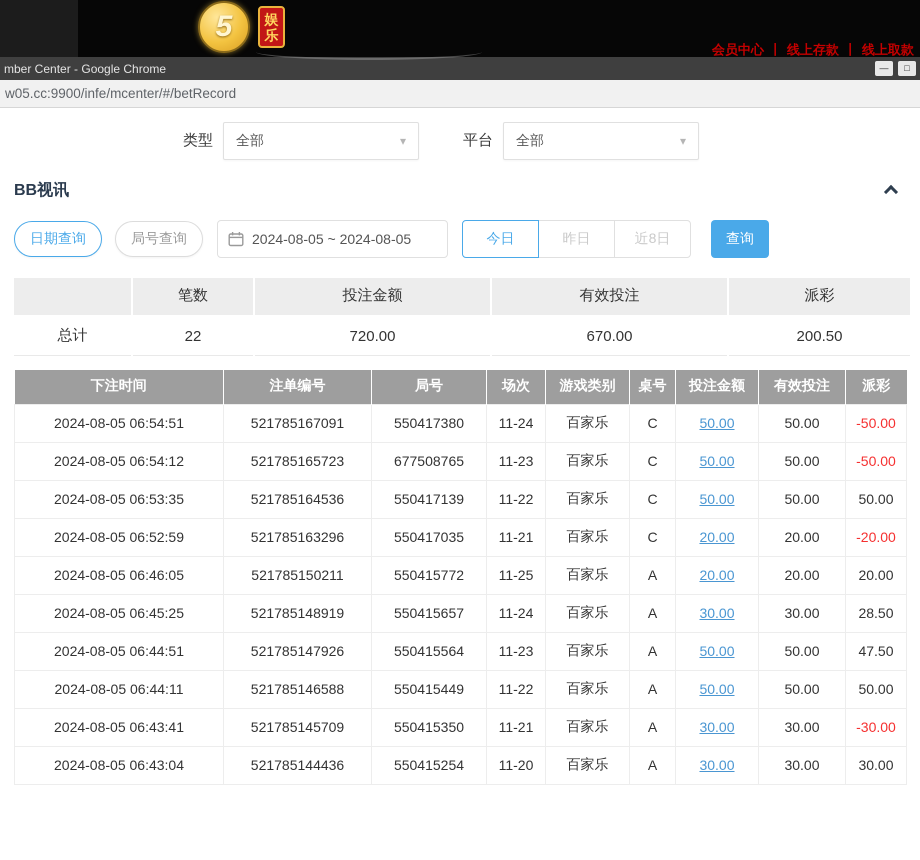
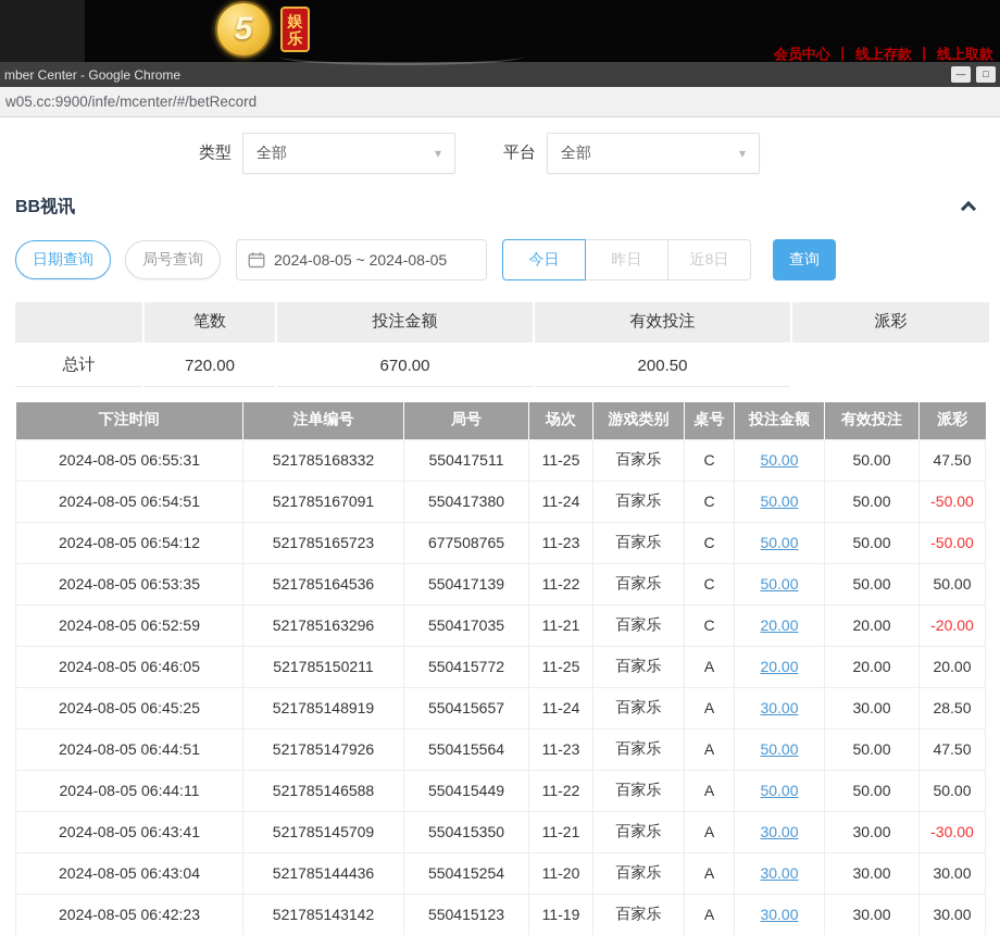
  5
  娱
  乐
  会员中心 丨 线上存款 丨 线上取款
  mber Center - Google Chrome
  —
  □
  w05.cc:9900/infe/mcenter/#/betRecord
  类型
  全部
  ▾
  平台
  全部
  ▾
  BB视讯
  日期查询
  局号查询
  2024-08-05 ~ 2024-08-05
  今日
  昨日
  近8日
  查询
  笔数
  投注金额
  有效投注
  派彩
  总计
- 22
  720.00
  670.00
  200.50
  下注时间	注单编号	局号	场次	游戏类别	桌号	投注金额	有效投注	派彩
+ 2024-08-05 06:55:31	521785168332	550417511	11-25	百家乐	C	50.00	50.00	47.50
  2024-08-05 06:54:51	521785167091	550417380	11-24	百家乐	C	50.00	50.00	-50.00
  2024-08-05 06:54:12	521785165723	677508765	11-23	百家乐	C	50.00	50.00	-50.00
  2024-08-05 06:53:35	521785164536	550417139	11-22	百家乐	C	50.00	50.00	50.00
  2024-08-05 06:52:59	521785163296	550417035	11-21	百家乐	C	20.00	20.00	-20.00
  2024-08-05 06:46:05	521785150211	550415772	11-25	百家乐	A	20.00	20.00	20.00
  2024-08-05 06:45:25	521785148919	550415657	11-24	百家乐	A	30.00	30.00	28.50
  2024-08-05 06:44:51	521785147926	550415564	11-23	百家乐	A	50.00	50.00	47.50
  2024-08-05 06:44:11	521785146588	550415449	11-22	百家乐	A	50.00	50.00	50.00
  2024-08-05 06:43:41	521785145709	550415350	11-21	百家乐	A	30.00	30.00	-30.00
  2024-08-05 06:43:04	521785144436	550415254	11-20	百家乐	A	30.00	30.00	30.00
+ 2024-08-05 06:42:23	521785143142	550415123	11-19	百家乐	A	30.00	30.00	30.00
